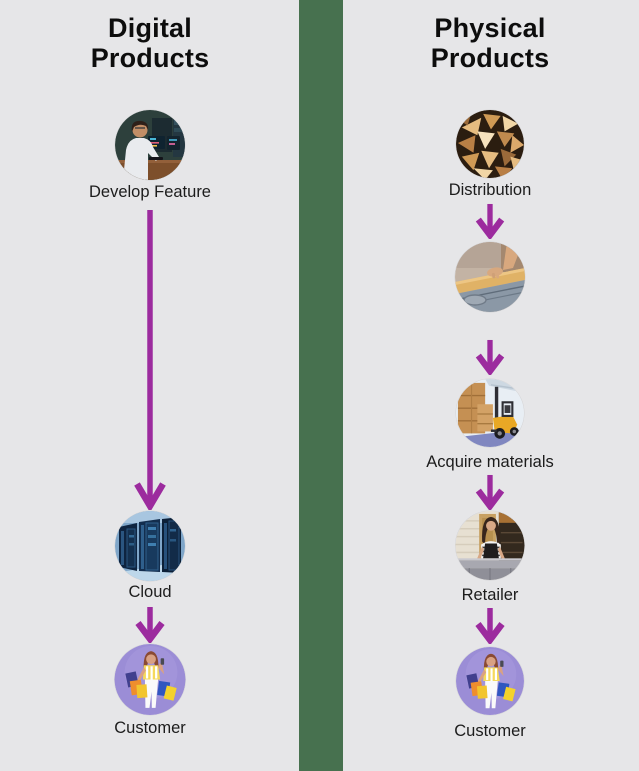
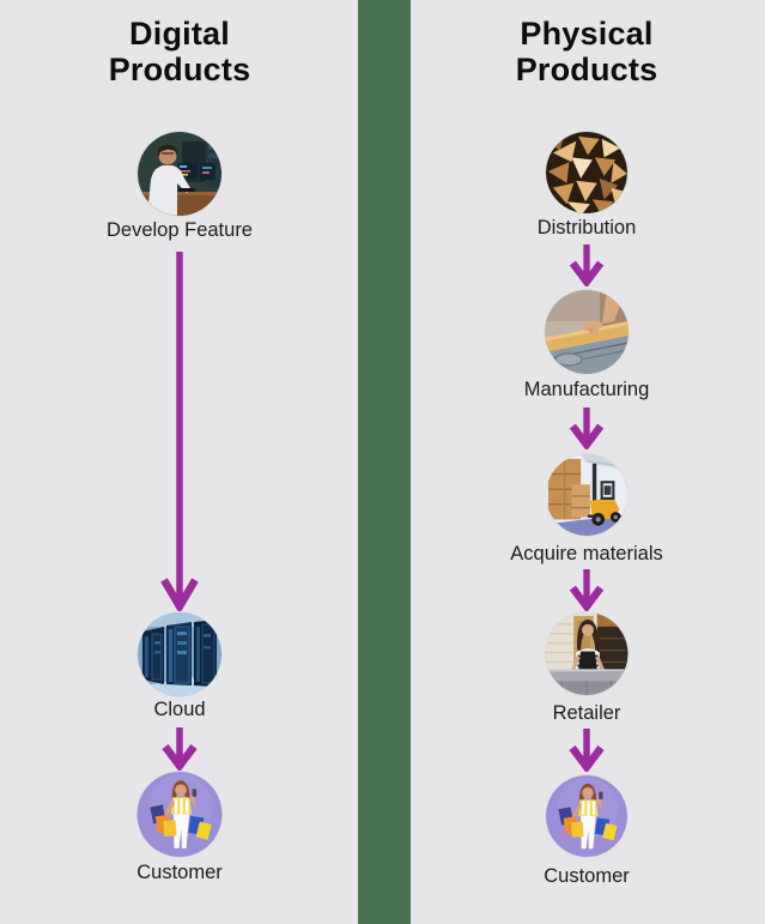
  Digital Products
  Develop Feature
  Cloud
  Customer
  Physical Products
  Distribution
+ Manufacturing
  Acquire materials
  Retailer
  Customer
